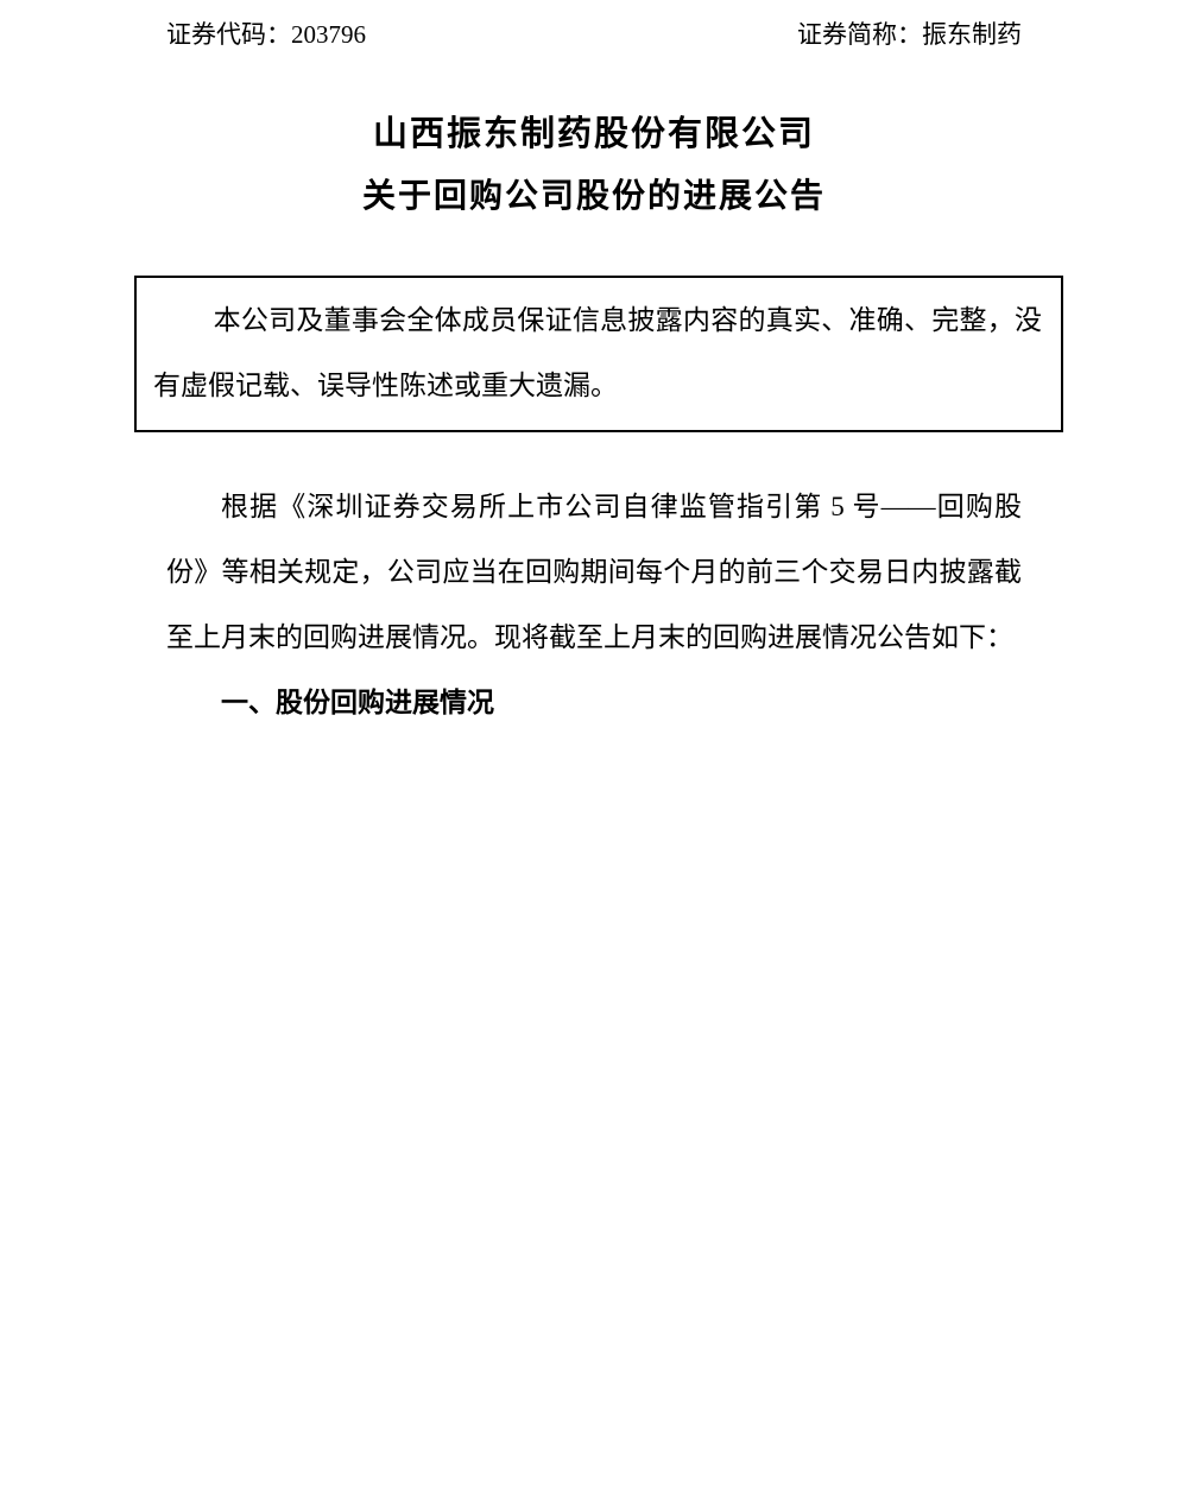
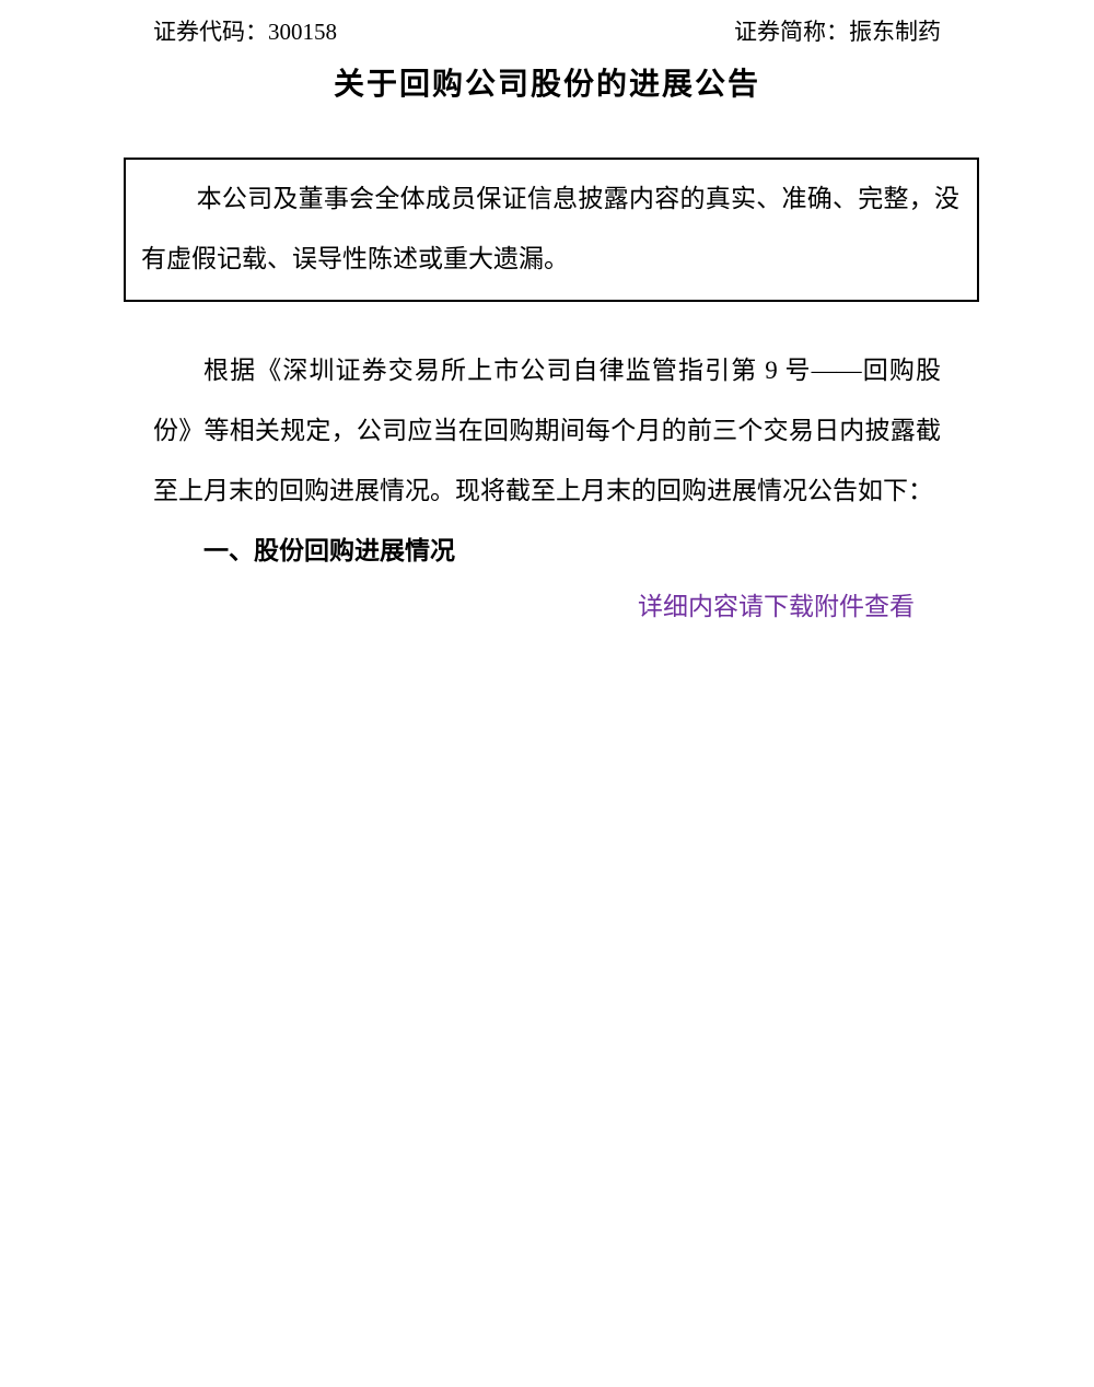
- 证券代码：203796
+ 证券代码：300158
  证券简称：振东制药
- 山西振东制药股份有限公司
  关于回购公司股份的进展公告
  本公司及董事会全体成员保证信息披露内容的真实、准确、完整，没有虚假记载、误导性陈述或重大遗漏。
- 根据《深圳证券交易所上市公司自律监管指引第 5 号——回购股份》等相关规定，公司应当在回购期间每个月的前三个交易日内披露截至上月末的回购进展情况。现将截至上月末的回购进展情况公告如下：
+ 根据《深圳证券交易所上市公司自律监管指引第 9 号——回购股份》等相关规定，公司应当在回购期间每个月的前三个交易日内披露截至上月末的回购进展情况。现将截至上月末的回购进展情况公告如下：
  一、股份回购进展情况
+ 详细内容请下载附件查看
